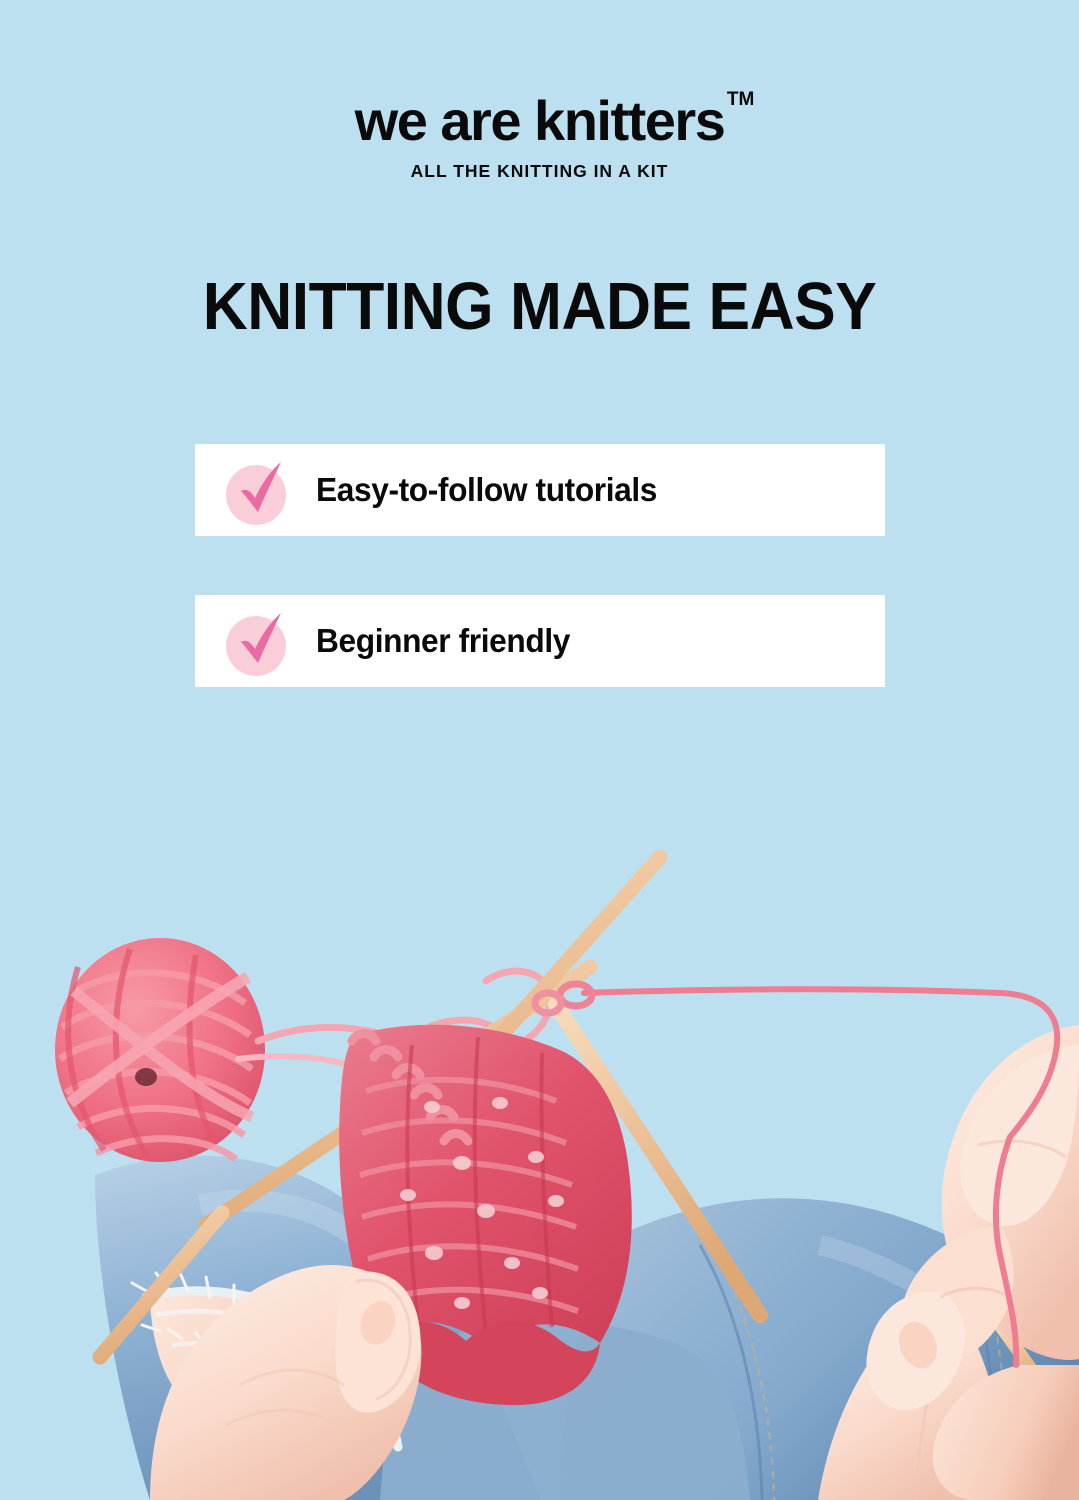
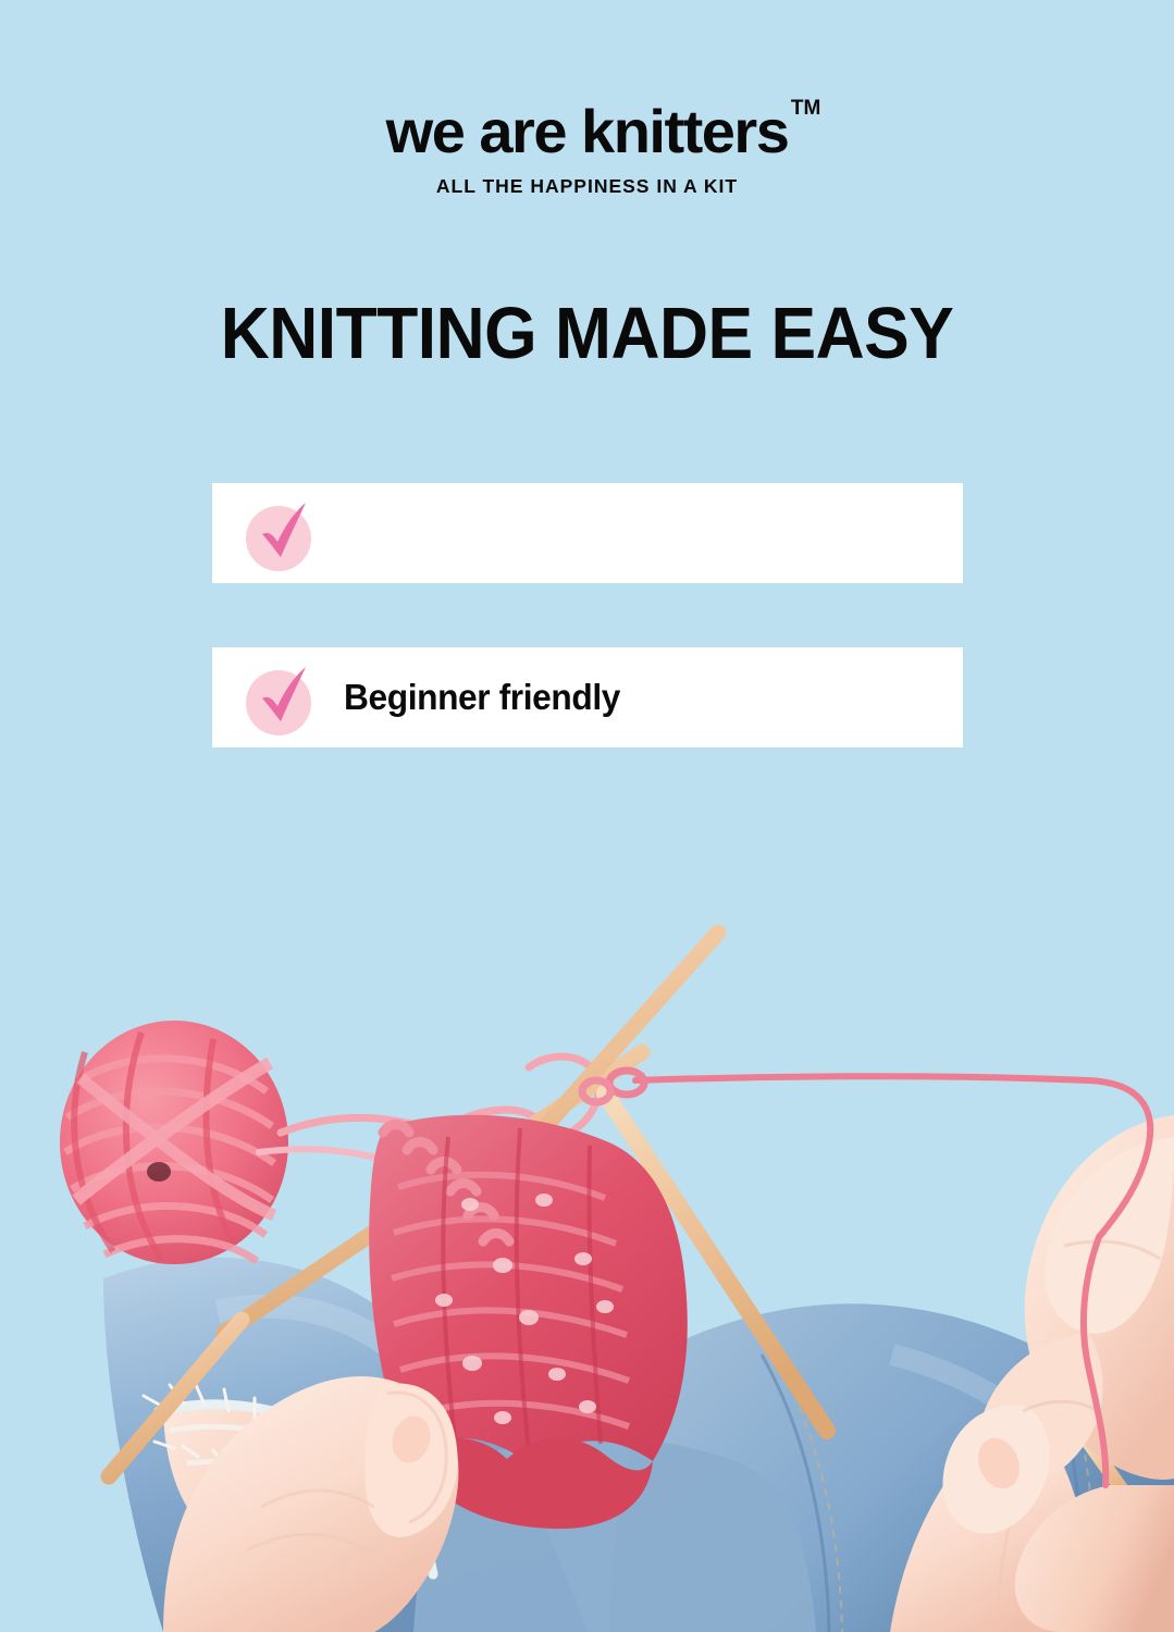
  we are knitters
  TM
- ALL THE KNITTING IN A KIT
+ ALL THE HAPPINESS IN A KIT
  KNITTING MADE EASY
- Easy-to-follow tutorials
  Beginner friendly
